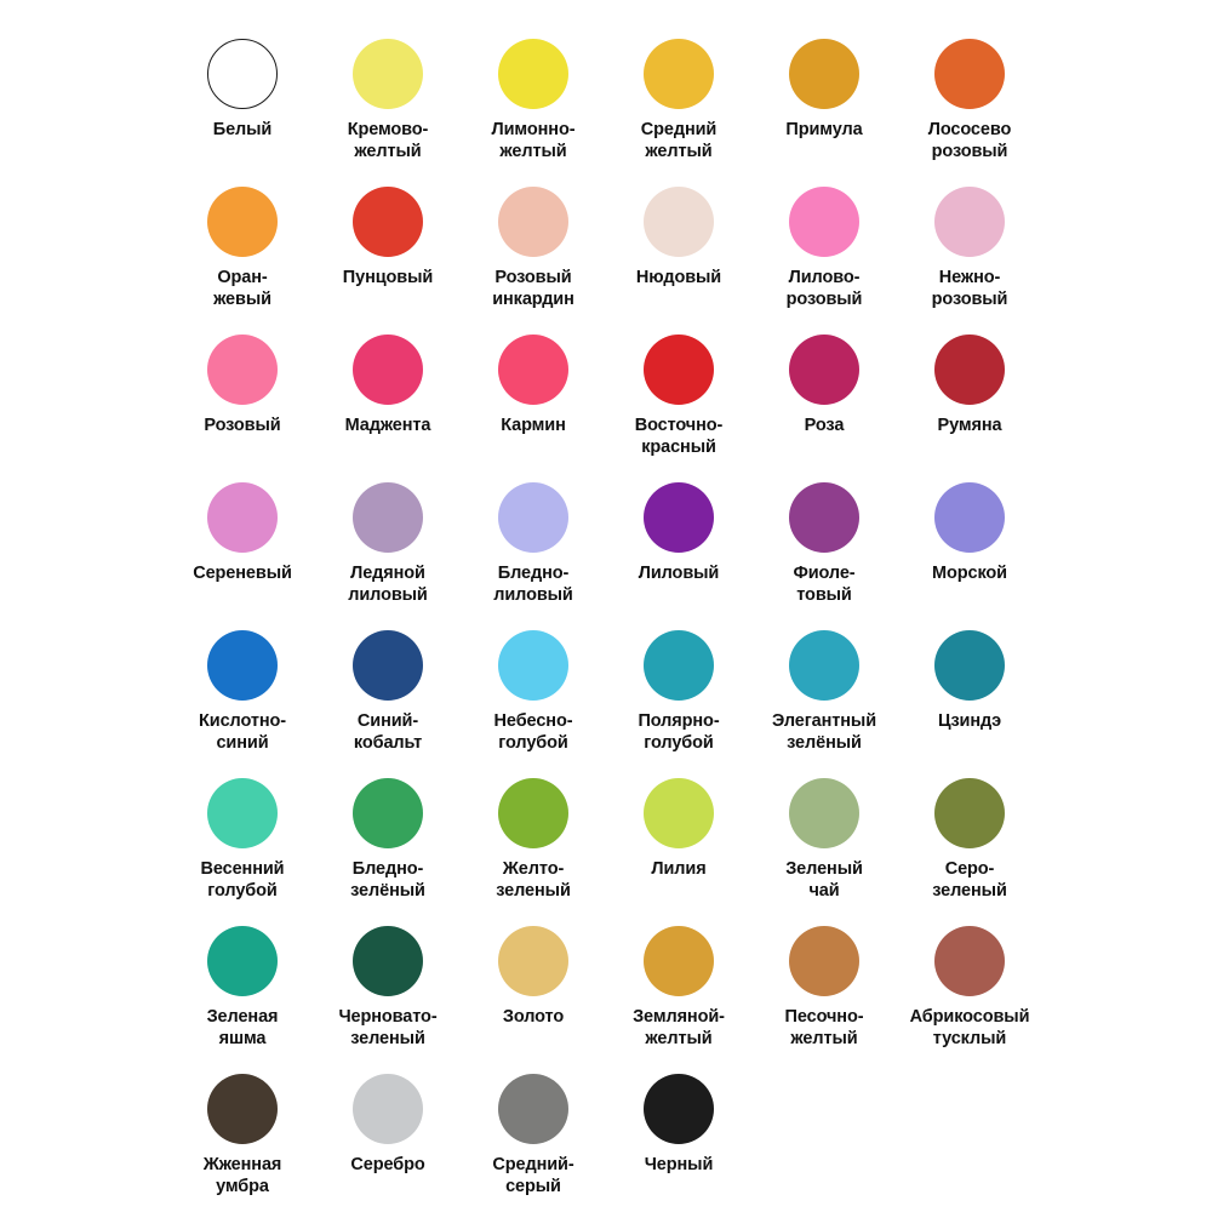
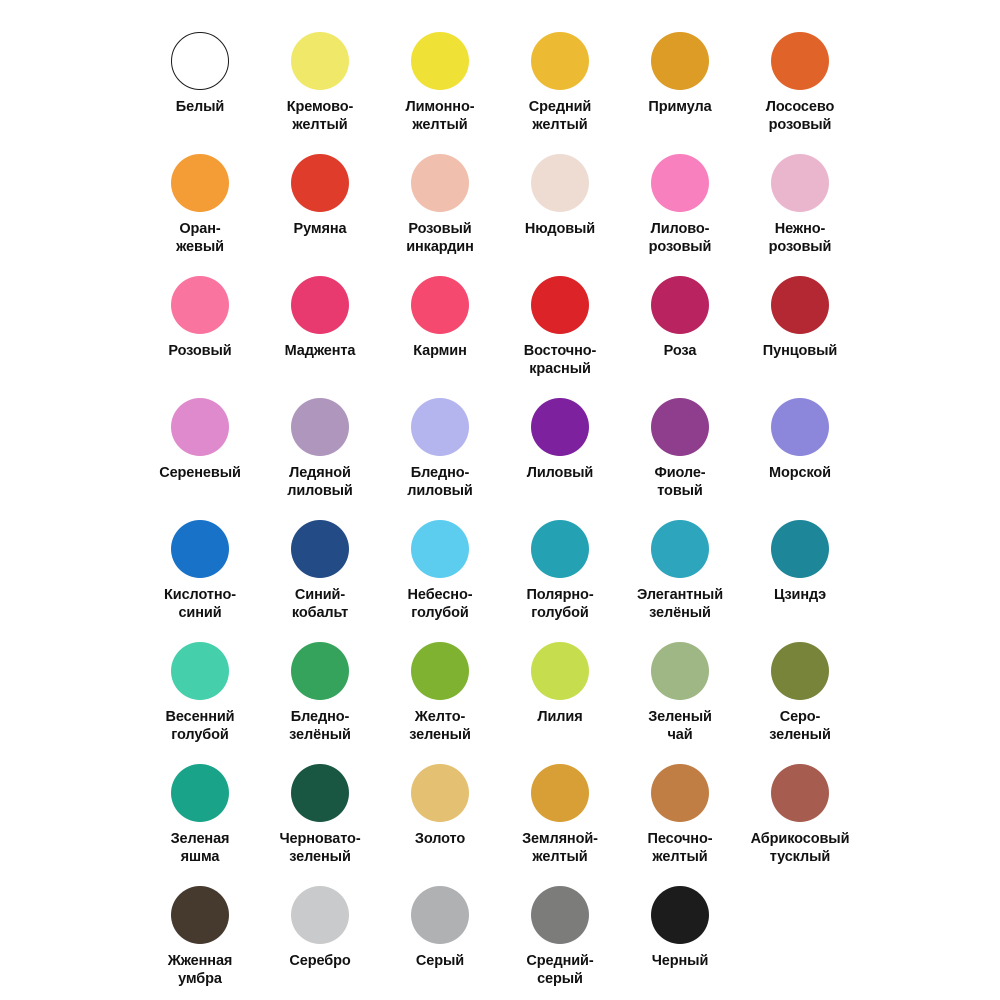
  Белый
  Кремово-
  желтый
  Лимонно-
  желтый
  Средний
  желтый
  Примула
  Лососево
  розовый
  Оран-
  жевый
- Пунцовый
+ Румяна
  Розовый
  инкардин
  Нюдовый
  Лилово-
  розовый
  Нежно-
  розовый
  Розовый
  Маджента
  Кармин
  Восточно-
  красный
  Роза
- Румяна
+ Пунцовый
  Сереневый
  Ледяной
  лиловый
  Бледно-
  лиловый
  Лиловый
  Фиоле-
  товый
  Морской
  Кислотно-
  синий
  Синий-
  кобальт
  Небесно-
  голубой
  Полярно-
  голубой
  Элегантный
  зелёный
  Цзиндэ
  Весенний
  голубой
  Бледно-
  зелёный
  Желто-
  зеленый
  Лилия
  Зеленый
  чай
  Серо-
  зеленый
  Зеленая
  яшма
  Черновато-
  зеленый
  Золото
  Земляной-
  желтый
  Песочно-
  желтый
  Абрикосовый
  тусклый
  Жженная
  умбра
  Серебро
+ Серый
  Средний-
  серый
  Черный
